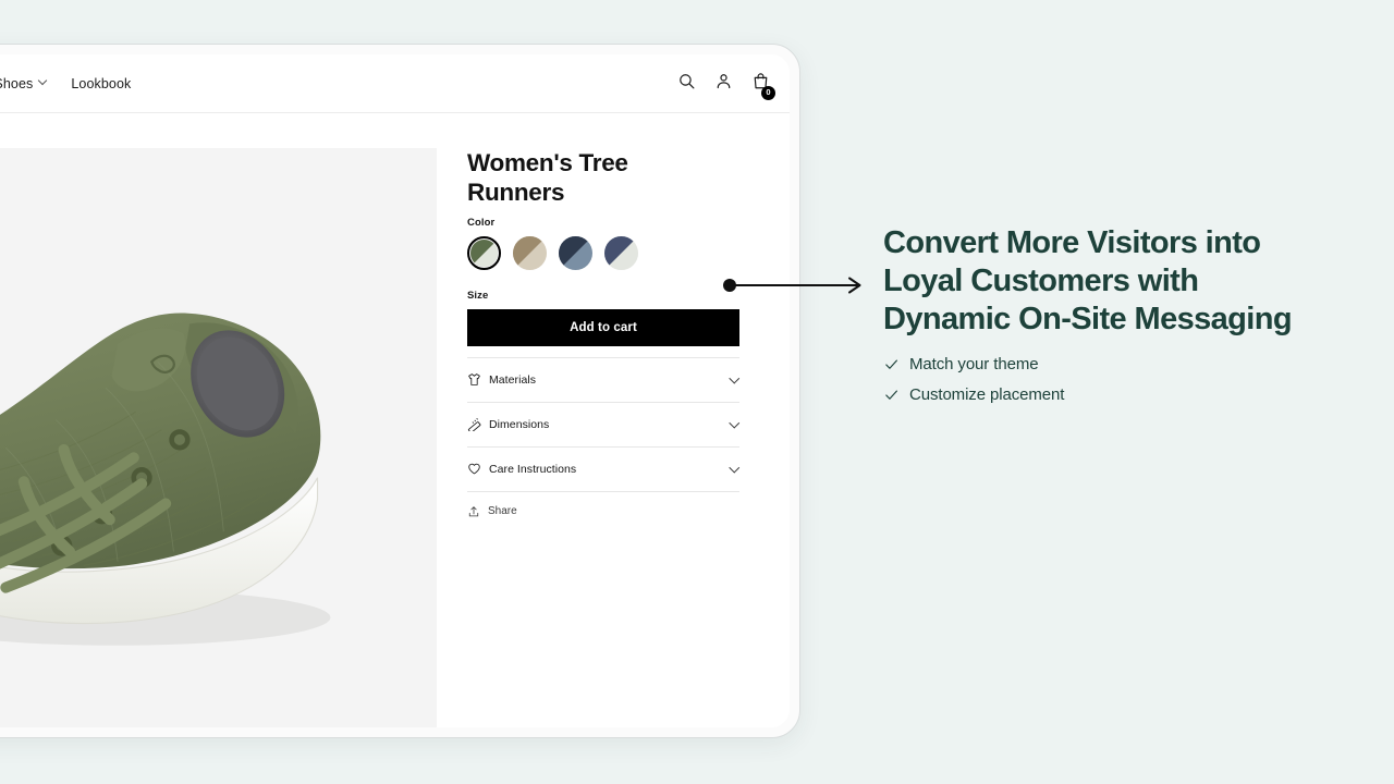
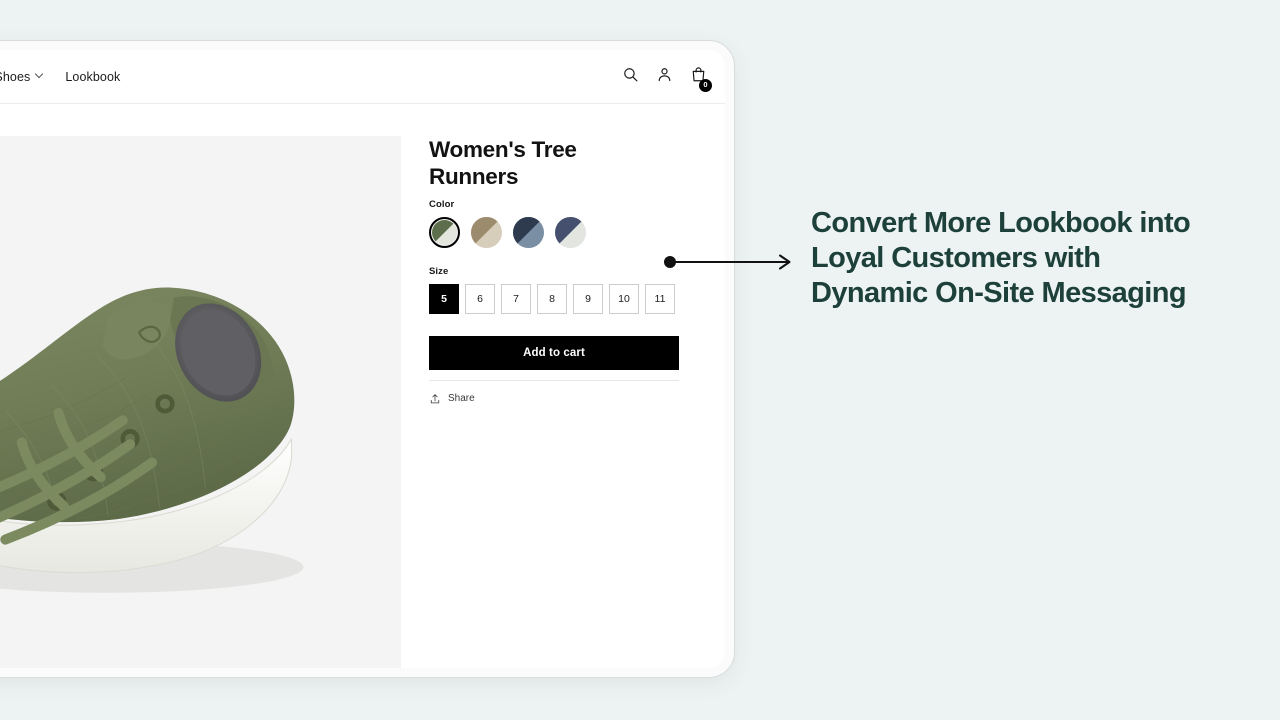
  hoes
  Lookbook
  0
  Women's Tree Runners
  Color
  Size
+ 5
+ 6
+ 7
+ 8
+ 9
+ 10
+ 11
  Add to cart
- Materials
- Dimensions
- Care Instructions
  Share
- Convert More Visitors into Loyal Customers with Dynamic On-Site Messaging
+ Convert More Lookbook into Loyal Customers with Dynamic On-Site Messaging
- Match your theme
- Customize placement
